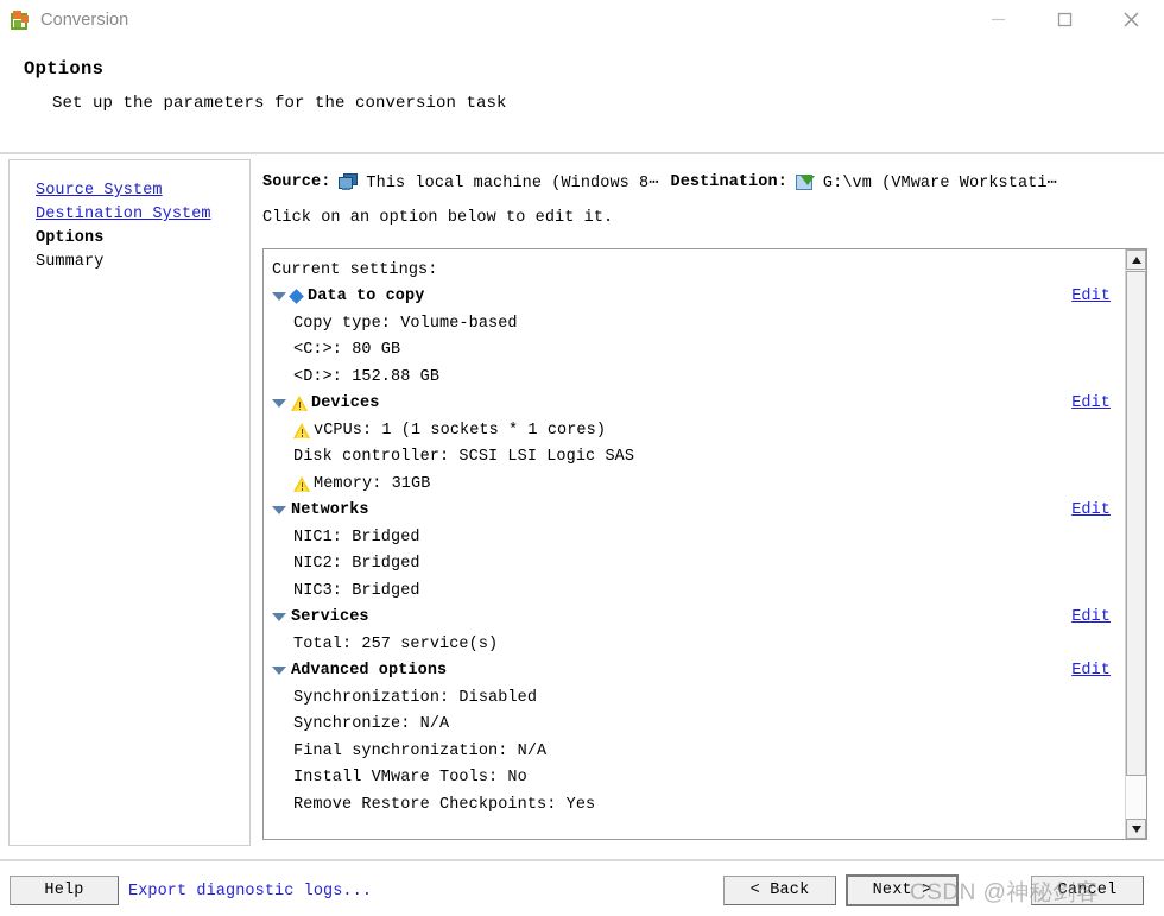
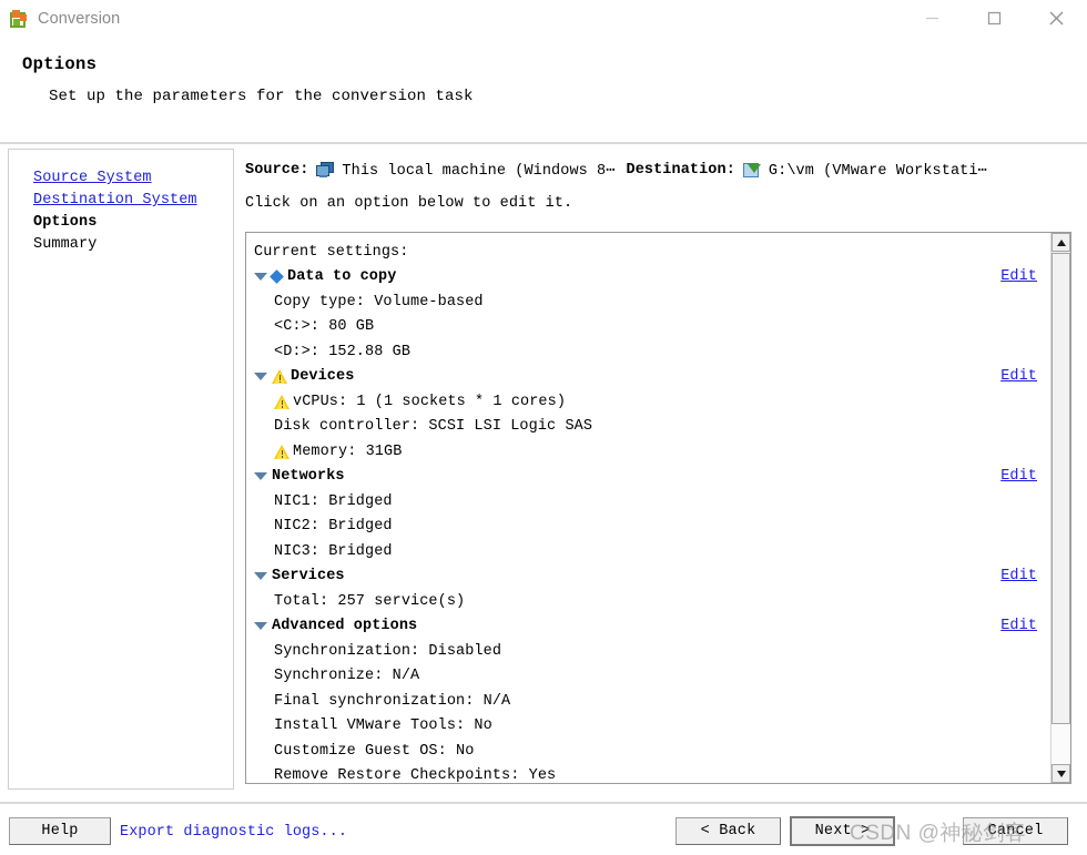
  Conversion
  Options
  Set up the parameters for the conversion task
  Source System
  Destination System
  Options
  Summary
  Source:
  This local machine (Windows 8⋯
  Destination:
  G:\vm (VMware Workstati⋯
  Click on an option below to edit it.
  Current settings:
  Data to copy
  Edit
  Copy type: Volume-based
  <C:>: 80 GB
  <D:>: 152.88 GB
  Devices
  Edit
  vCPUs: 1 (1 sockets * 1 cores)
  Disk controller: SCSI LSI Logic SAS
  Memory: 31GB
  Networks
  Edit
  NIC1: Bridged
  NIC2: Bridged
  NIC3: Bridged
  Services
  Edit
  Total: 257 service(s)
  Advanced options
  Edit
  Synchronization: Disabled
  Synchronize: N/A
  Final synchronization: N/A
  Install VMware Tools: No
+ Customize Guest OS: No
  Remove Restore Checkpoints: Yes
  Help
  Export diagnostic logs...
  < Back
  Next >
  Cancel
  CSDN @神秘剑客
